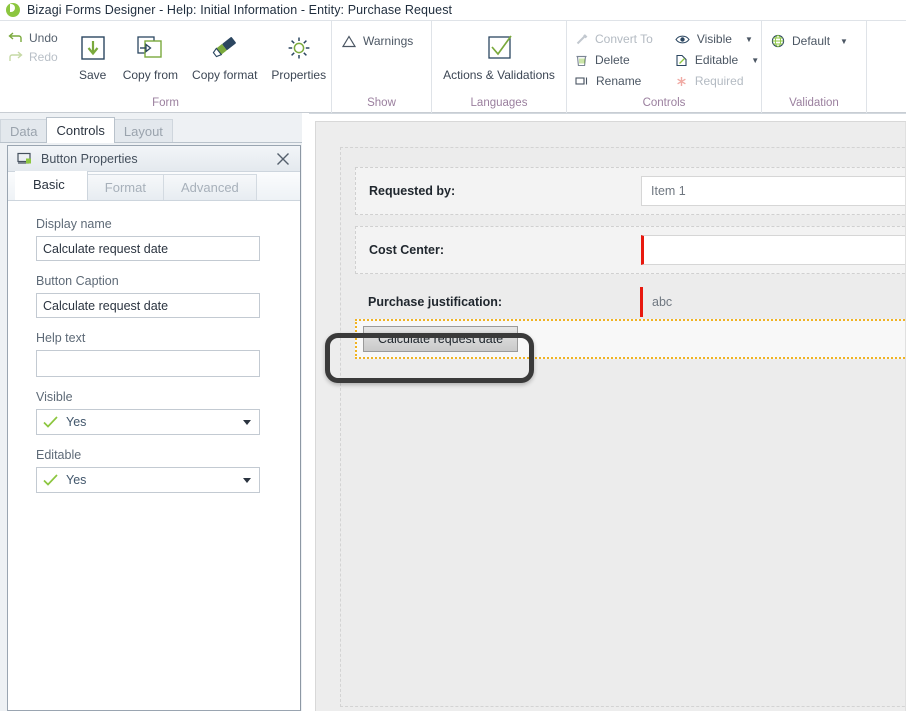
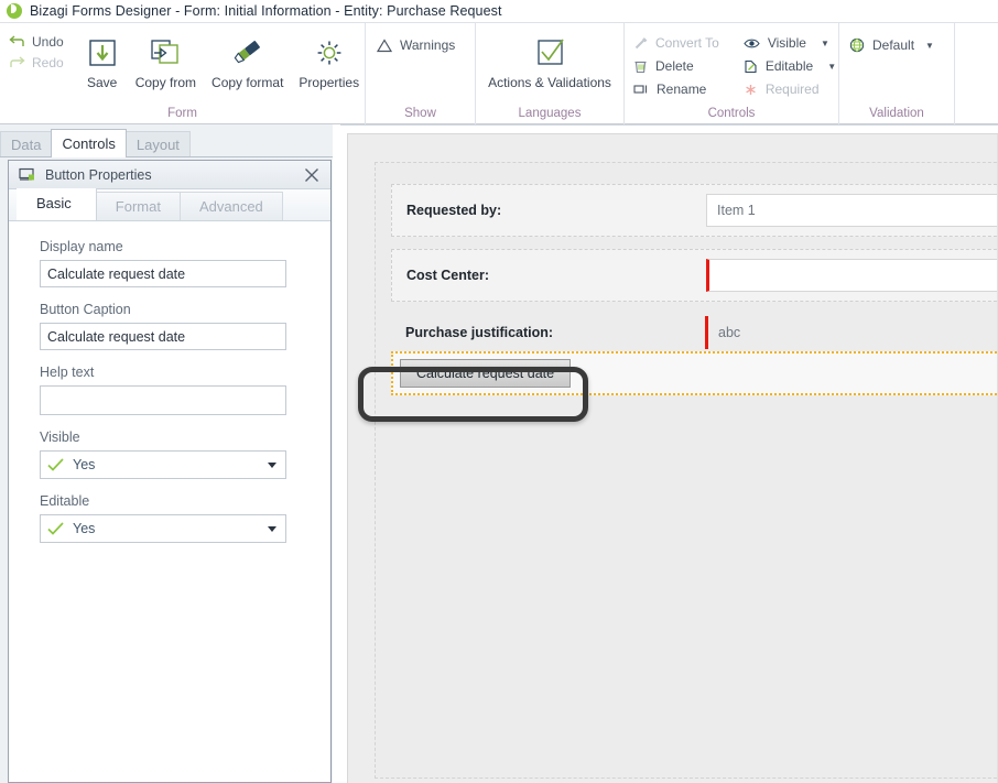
- Bizagi Forms Designer - Help: Initial Information - Entity: Purchase Request
+ Bizagi Forms Designer - Form: Initial Information - Entity: Purchase Request
  Undo
  Redo
  Save
  Copy from
  Copy format
  Properties
  Form
  Warnings
  Show
  Actions & Validations
  Languages
  Convert To
  Delete
  Rename
  Visible
  ▼
  Editable
  ▼
  Required
  Controls
  Default
  ▼
  Validation
  Data
  Controls
  Layout
  Button Properties
  Basic
  Format
  Advanced
  Display name
  Calculate request date
  Button Caption
  Calculate request date
  Help text
  Visible
  Yes
  Editable
  Yes
  Requested by:
  Item 1
  Cost Center:
  Purchase justification:
  abc
  Calculate request date
